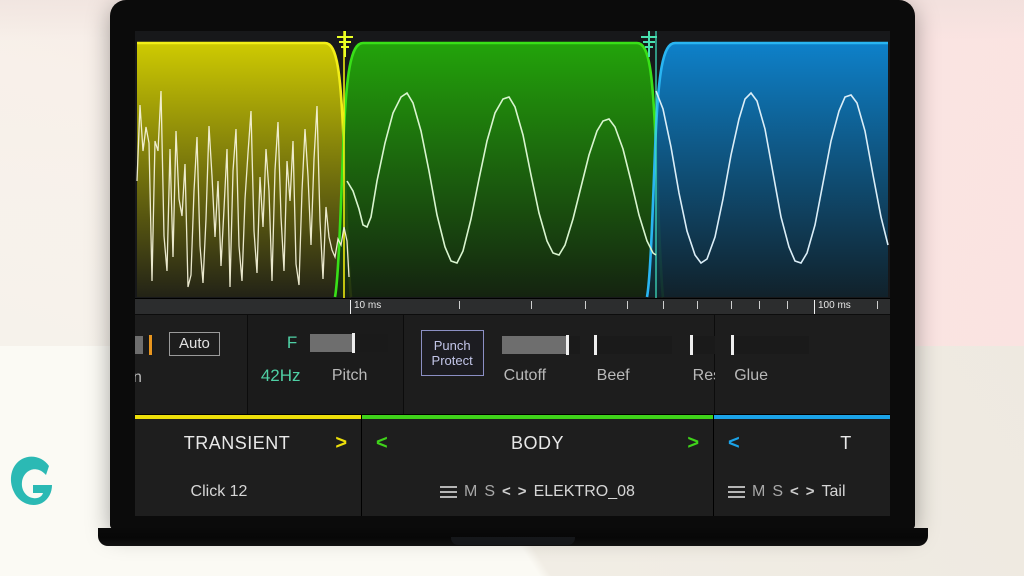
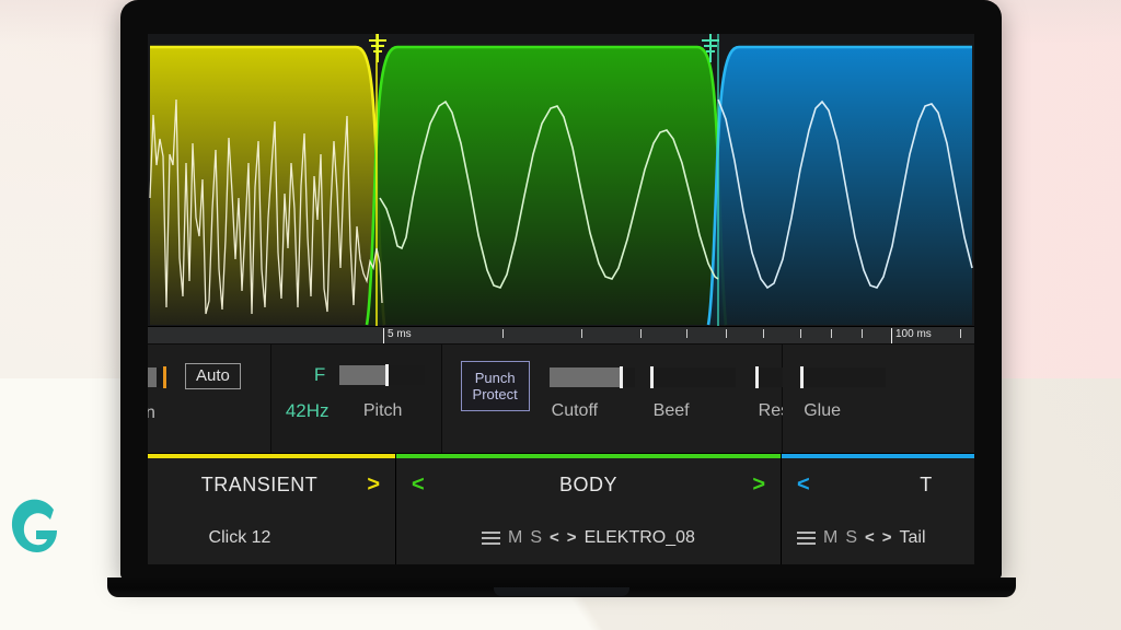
- 10 ms
+ 5 ms
  100 ms
  Auto
  n
  F
  42Hz
  Pitch
  Punch
  Protect
  Cutoff
  Beef
  Glue
  TRANSIENT
  >
  Click 12
  <
  BODY
  >
  M
  S
  <
  >
  ELEKTRO_08
  <
  T
  M
  S
  <
  >
  Tail
